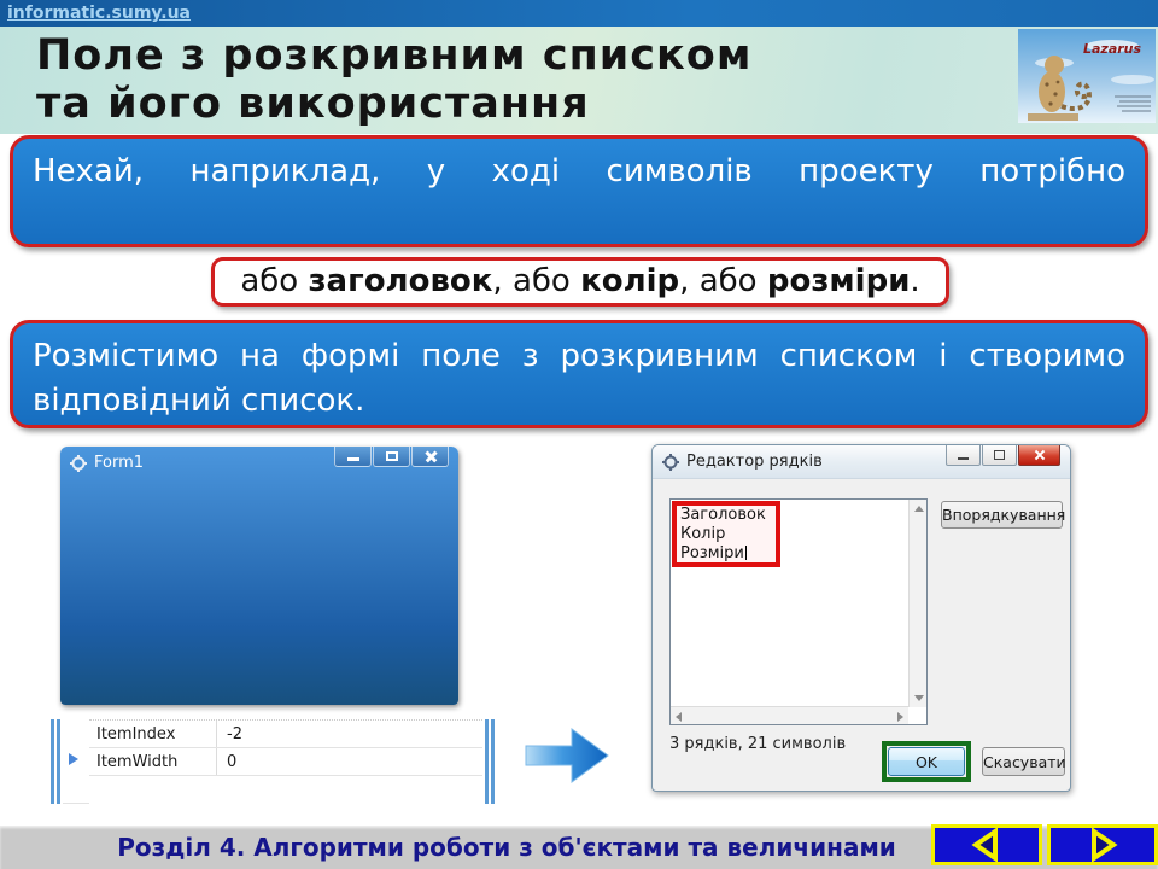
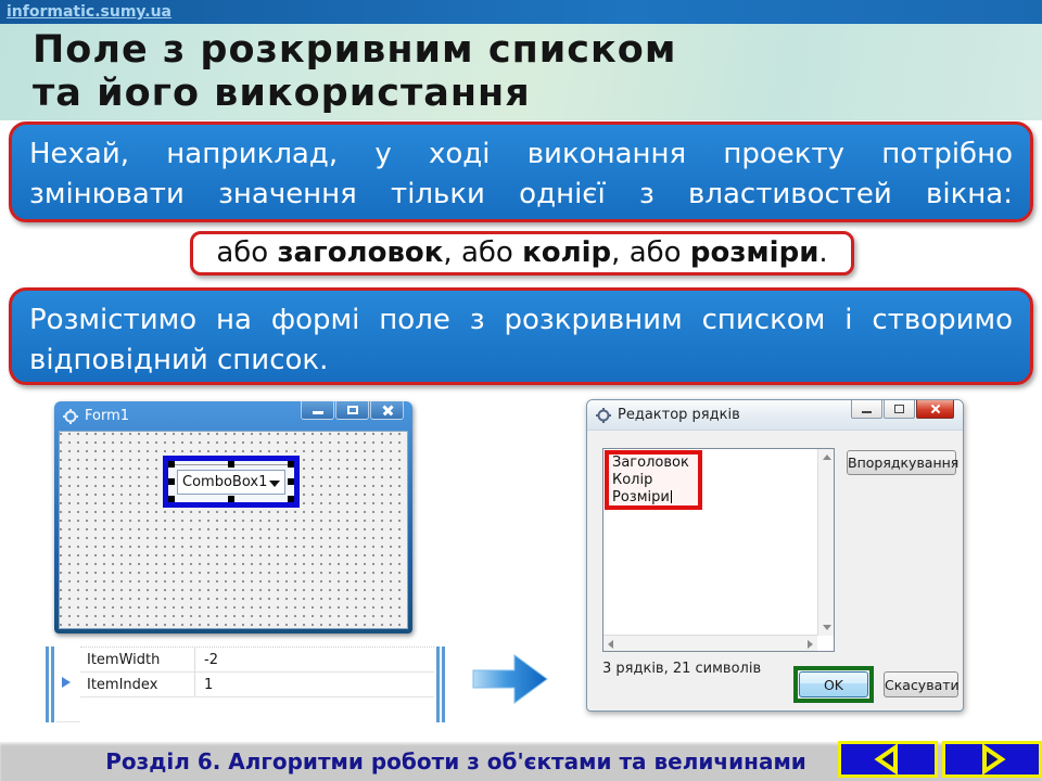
  informatic.sumy.ua
  Поле з розкривним списком
  та його використання
- Lazarus
- Нехай, наприклад, у ході символів проекту потрібно
+ Нехай, наприклад, у ході виконання проекту потрібно
+ змінювати значення тільки однієї з властивостей вікна:
  або заголовок, або колір, або розміри.
  Розмістимо на формі поле з розкривним списком і створимо
  відповідний список.
  Form1
+ ComboBox1
- ItemIndex
+ ItemWidth
  -2
- ItemWidth
+ ItemIndex
- 0
+ 1
  Редактор рядків
  Заголовок
  Колір
  Розміри
  Впорядкування
  3 рядків, 21 символів
  OK
  Скасувати
- Розділ 4. Алгоритми роботи з об'єктами та величинами
+ Розділ 6. Алгоритми роботи з об'єктами та величинами
